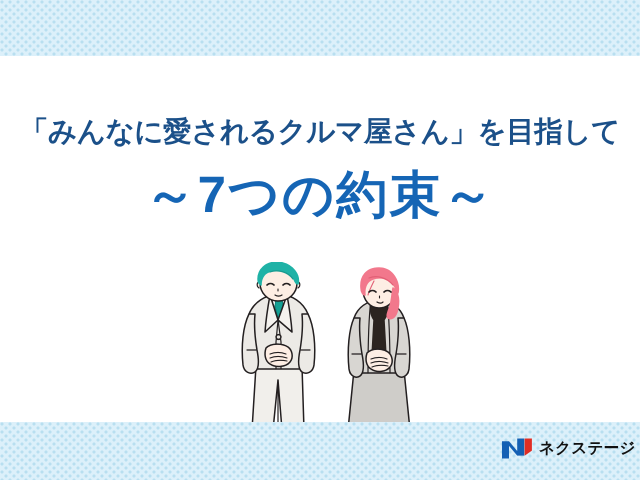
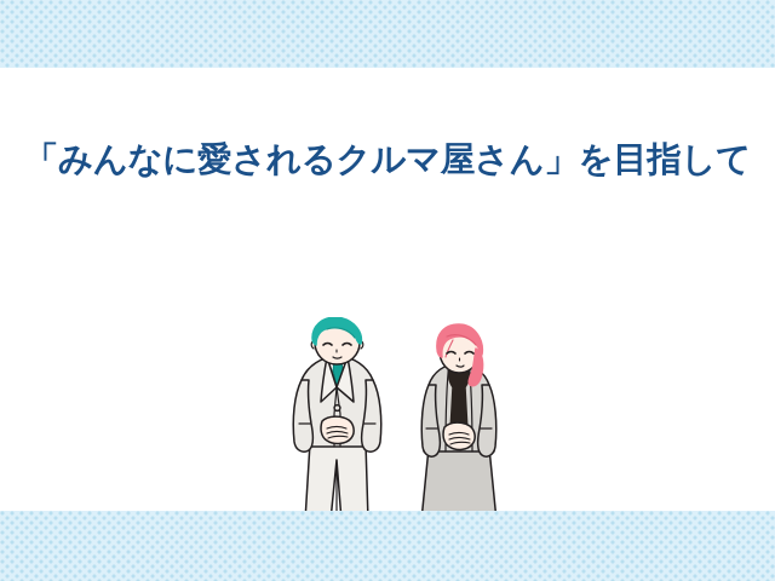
  「みんなに愛されるクルマ屋さん」を目指して
- ～7つの約束～
- ネクステージ
